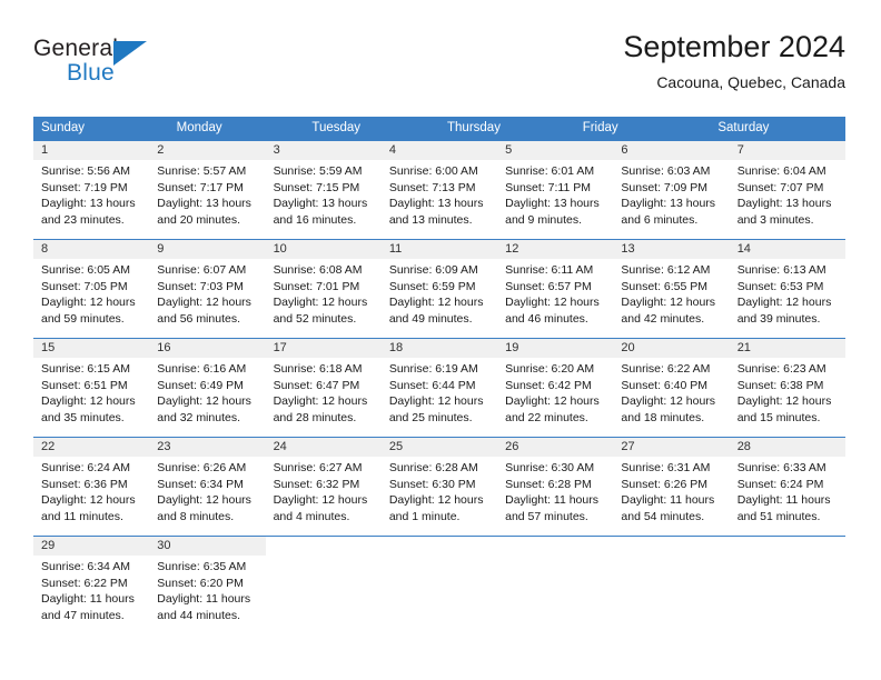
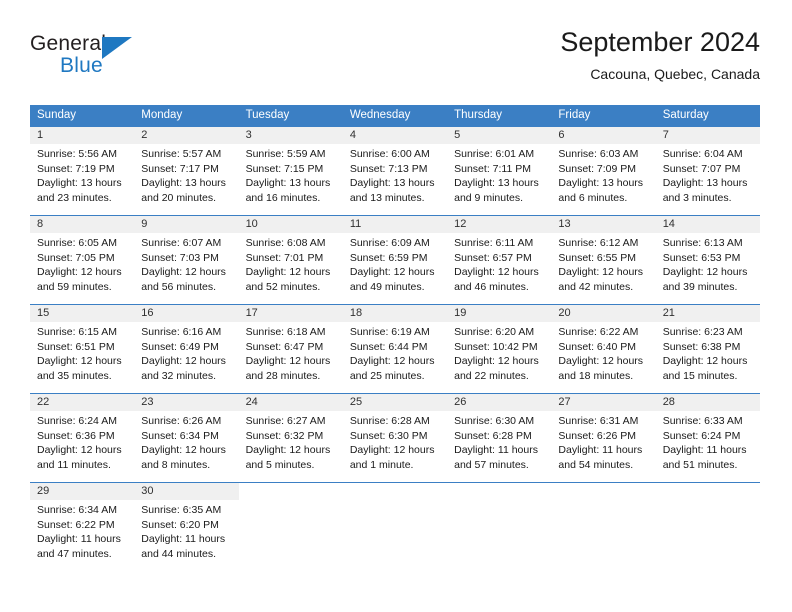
  General
  Blue
  September 2024
  Cacouna, Quebec, Canada
  Sunday
  Monday
  Tuesday
+ Wednesday
  Thursday
  Friday
  Saturday
  1
  Sunrise: 5:56 AM
  Sunset: 7:19 PM
  Daylight: 13 hours
  and 23 minutes.
  2
  Sunrise: 5:57 AM
  Sunset: 7:17 PM
  Daylight: 13 hours
  and 20 minutes.
  3
  Sunrise: 5:59 AM
  Sunset: 7:15 PM
  Daylight: 13 hours
  and 16 minutes.
  4
  Sunrise: 6:00 AM
  Sunset: 7:13 PM
  Daylight: 13 hours
  and 13 minutes.
  5
  Sunrise: 6:01 AM
  Sunset: 7:11 PM
  Daylight: 13 hours
  and 9 minutes.
  6
  Sunrise: 6:03 AM
  Sunset: 7:09 PM
  Daylight: 13 hours
  and 6 minutes.
  7
  Sunrise: 6:04 AM
  Sunset: 7:07 PM
  Daylight: 13 hours
  and 3 minutes.
  8
  Sunrise: 6:05 AM
  Sunset: 7:05 PM
  Daylight: 12 hours
  and 59 minutes.
  9
  Sunrise: 6:07 AM
  Sunset: 7:03 PM
  Daylight: 12 hours
  and 56 minutes.
  10
  Sunrise: 6:08 AM
  Sunset: 7:01 PM
  Daylight: 12 hours
  and 52 minutes.
  11
  Sunrise: 6:09 AM
  Sunset: 6:59 PM
  Daylight: 12 hours
  and 49 minutes.
  12
  Sunrise: 6:11 AM
  Sunset: 6:57 PM
  Daylight: 12 hours
  and 46 minutes.
  13
  Sunrise: 6:12 AM
  Sunset: 6:55 PM
  Daylight: 12 hours
  and 42 minutes.
  14
  Sunrise: 6:13 AM
  Sunset: 6:53 PM
  Daylight: 12 hours
  and 39 minutes.
  15
  Sunrise: 6:15 AM
  Sunset: 6:51 PM
  Daylight: 12 hours
  and 35 minutes.
  16
  Sunrise: 6:16 AM
  Sunset: 6:49 PM
  Daylight: 12 hours
  and 32 minutes.
  17
  Sunrise: 6:18 AM
  Sunset: 6:47 PM
  Daylight: 12 hours
  and 28 minutes.
  18
  Sunrise: 6:19 AM
  Sunset: 6:44 PM
  Daylight: 12 hours
  and 25 minutes.
  19
  Sunrise: 6:20 AM
- Sunset: 6:42 PM
+ Sunset: 10:42 PM
  Daylight: 12 hours
  and 22 minutes.
  20
  Sunrise: 6:22 AM
  Sunset: 6:40 PM
  Daylight: 12 hours
  and 18 minutes.
  21
  Sunrise: 6:23 AM
  Sunset: 6:38 PM
  Daylight: 12 hours
  and 15 minutes.
  22
  Sunrise: 6:24 AM
  Sunset: 6:36 PM
  Daylight: 12 hours
  and 11 minutes.
  23
  Sunrise: 6:26 AM
  Sunset: 6:34 PM
  Daylight: 12 hours
  and 8 minutes.
  24
  Sunrise: 6:27 AM
  Sunset: 6:32 PM
  Daylight: 12 hours
- and 4 minutes.
+ and 5 minutes.
  25
  Sunrise: 6:28 AM
  Sunset: 6:30 PM
  Daylight: 12 hours
  and 1 minute.
  26
  Sunrise: 6:30 AM
  Sunset: 6:28 PM
  Daylight: 11 hours
  and 57 minutes.
  27
  Sunrise: 6:31 AM
  Sunset: 6:26 PM
  Daylight: 11 hours
  and 54 minutes.
  28
  Sunrise: 6:33 AM
  Sunset: 6:24 PM
  Daylight: 11 hours
  and 51 minutes.
  29
  Sunrise: 6:34 AM
  Sunset: 6:22 PM
  Daylight: 11 hours
  and 47 minutes.
  30
  Sunrise: 6:35 AM
  Sunset: 6:20 PM
  Daylight: 11 hours
  and 44 minutes.
